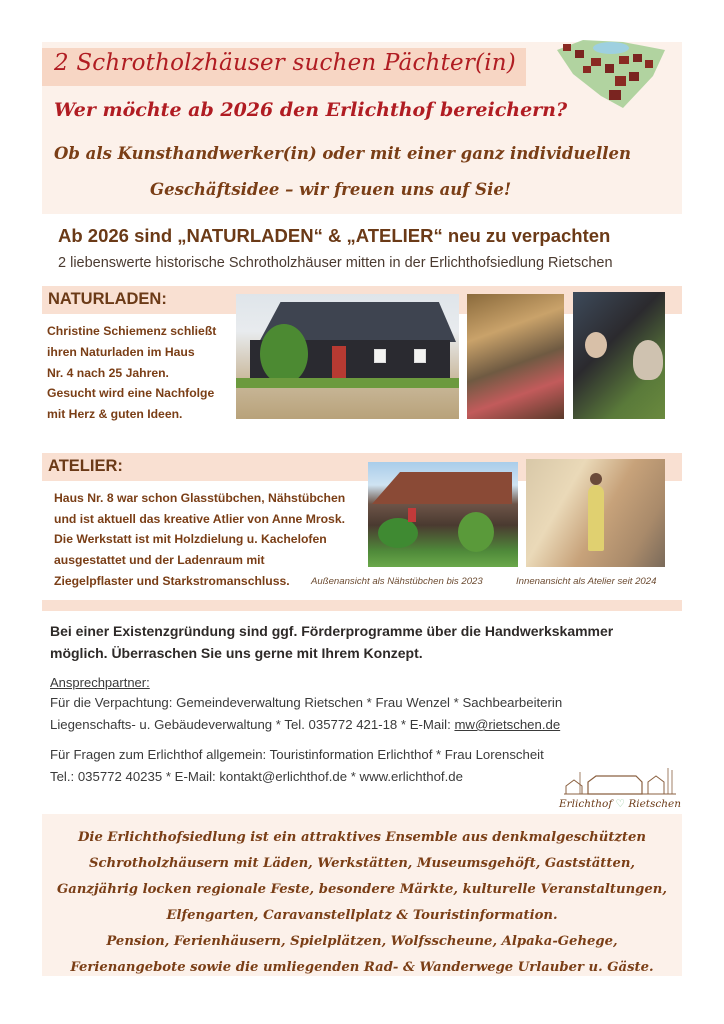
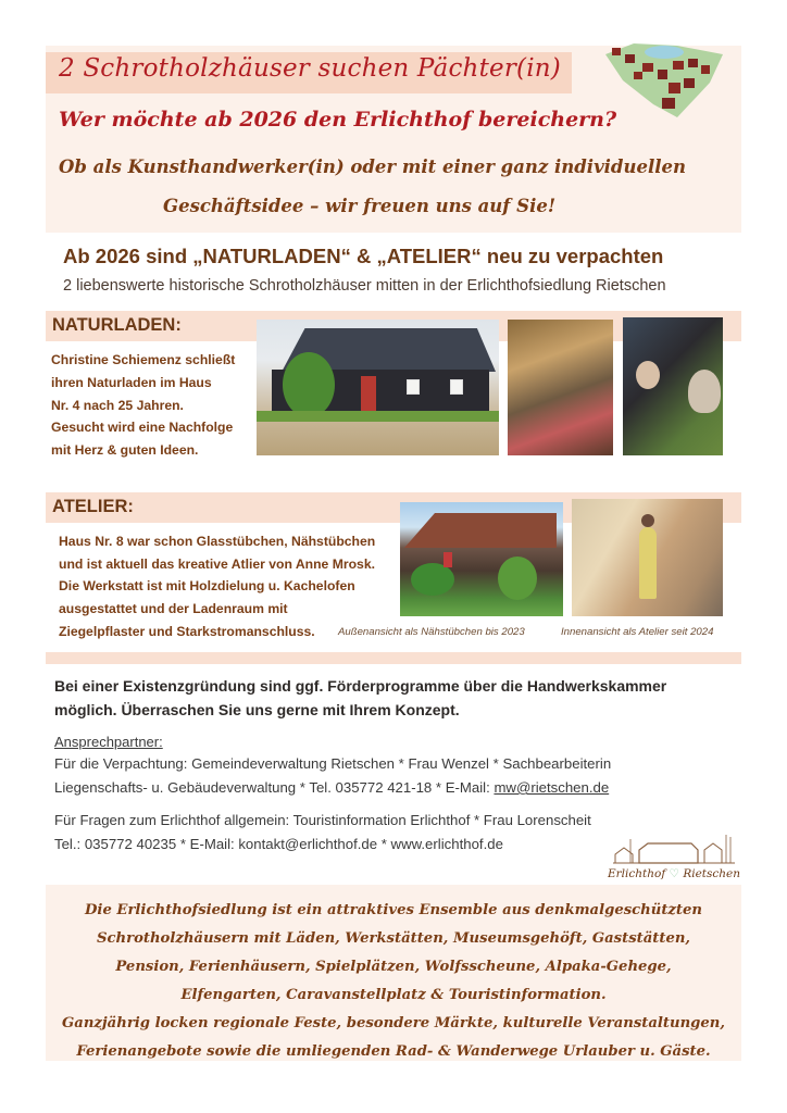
  2 Schrotholzhäuser suchen Pächter(in)
  Wer möchte ab 2026 den Erlichthof bereichern?
  Ob als Kunsthandwerker(in) oder mit einer ganz individuellen
  Geschäftsidee – wir freuen uns auf Sie!
  Ab 2026 sind „NATURLADEN“ & „ATELIER“ neu zu verpachten
  2 liebenswerte historische Schrotholzhäuser mitten in der Erlichthofsiedlung Rietschen
  NATURLADEN:
  Christine Schiemenz schließt
  ihren Naturladen im Haus
  Nr. 4 nach 25 Jahren.
  Gesucht wird eine Nachfolge
  mit Herz & guten Ideen.
  ATELIER:
  Haus Nr. 8 war schon Glasstübchen, Nähstübchen
  und ist aktuell das kreative Atlier von Anne Mrosk.
  Die Werkstatt ist mit Holzdielung u. Kachelofen
  ausgestattet und der Ladenraum mit
  Ziegelpflaster und Starkstromanschluss.
  Außenansicht als Nähstübchen bis 2023
  Innenansicht als Atelier seit 2024
  Bei einer Existenzgründung sind ggf. Förderprogramme über die Handwerkskammer
  möglich. Überraschen Sie uns gerne mit Ihrem Konzept.
  Ansprechpartner:
  Für die Verpachtung: Gemeindeverwaltung Rietschen * Frau Wenzel * Sachbearbeiterin
  Liegenschafts- u. Gebäudeverwaltung * Tel. 035772 421-18 * E-Mail: mw@rietschen.de
  Für Fragen zum Erlichthof allgemein: Touristinformation Erlichthof * Frau Lorenscheit
  Tel.: 035772 40235 * E-Mail: kontakt@erlichthof.de * www.erlichthof.de
  Erlichthof ♡ Rietschen
  Die Erlichthofsiedlung ist ein attraktives Ensemble aus denkmalgeschützten
  Schrotholzhäusern mit Läden, Werkstätten, Museumsgehöft, Gaststätten,
- Ganzjährig locken regionale Feste, besondere Märkte, kulturelle Veranstaltungen,
+ Pension, Ferienhäusern, Spielplätzen, Wolfsscheune, Alpaka-Gehege,
  Elfengarten, Caravanstellplatz & Touristinformation.
- Pension, Ferienhäusern, Spielplätzen, Wolfsscheune, Alpaka-Gehege,
+ Ganzjährig locken regionale Feste, besondere Märkte, kulturelle Veranstaltungen,
  Ferienangebote sowie die umliegenden Rad- & Wanderwege Urlauber u. Gäste.
